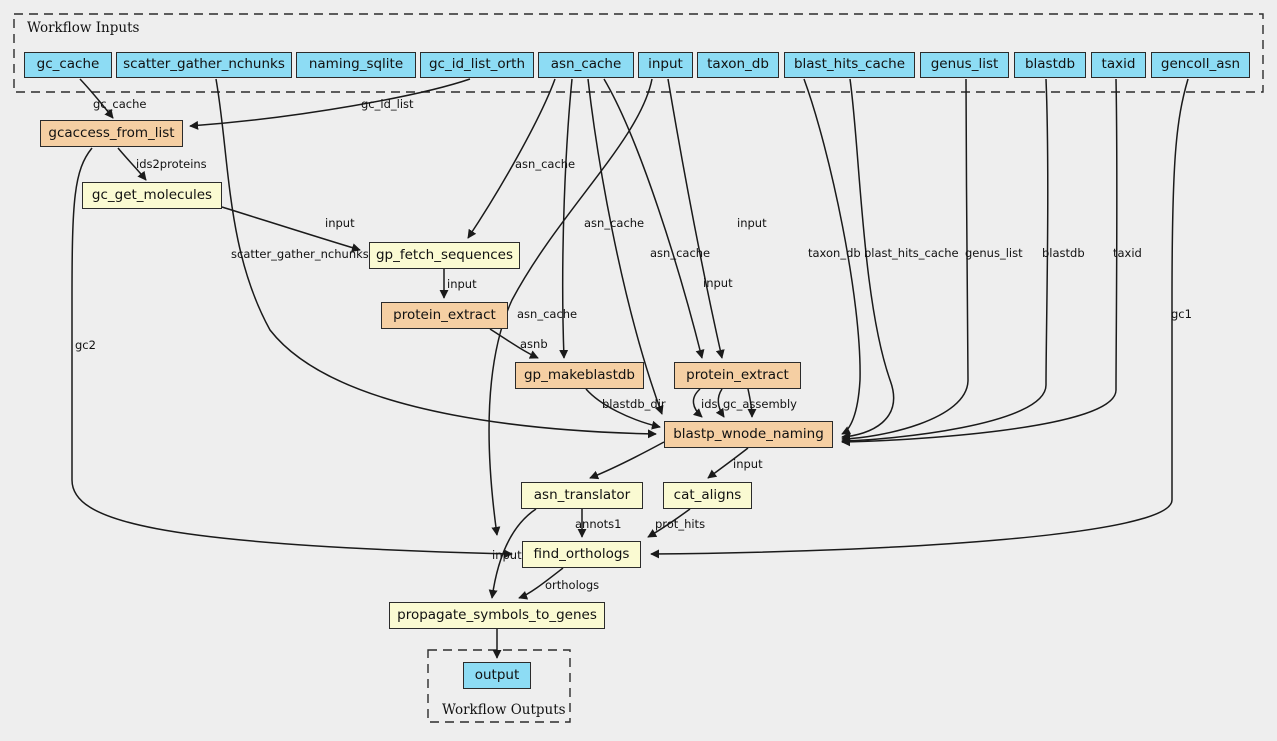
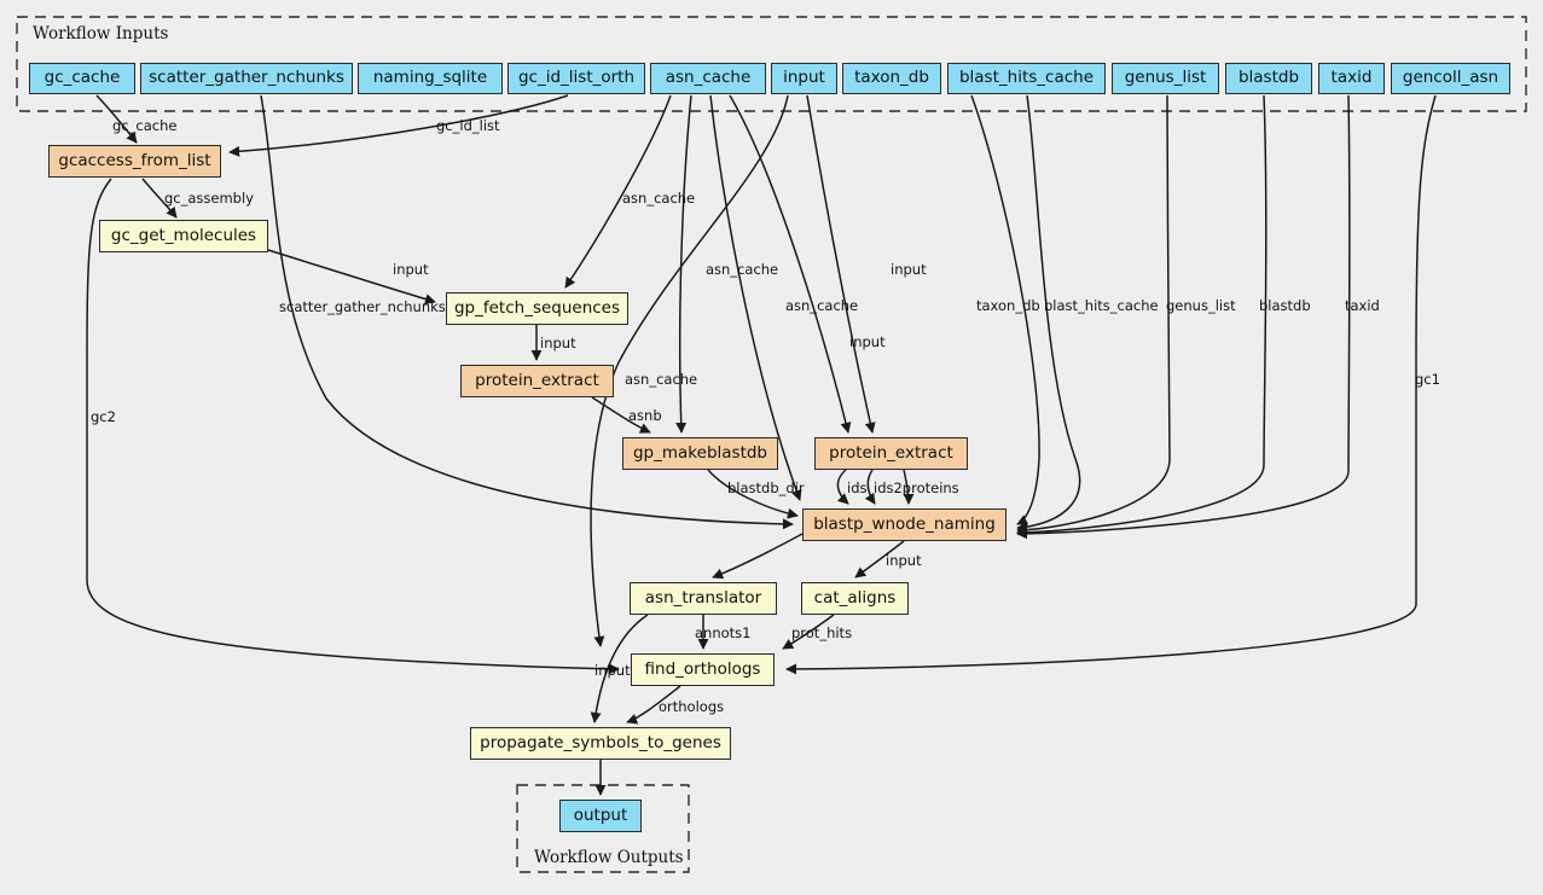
  Workflow Inputs
  Workflow Outputs
  gc_cache
  scatter_gather_nchunks
  naming_sqlite
  gc_id_list_orth
  asn_cache
  input
  taxon_db
  blast_hits_cache
  genus_list
  blastdb
  taxid
  gencoll_asn
  gcaccess_from_list
  gc_get_molecules
  gp_fetch_sequences
  protein_extract
  gp_makeblastdb
  protein_extract
  blastp_wnode_naming
  asn_translator
  cat_aligns
  find_orthologs
  propagate_symbols_to_genes
  output
  gc_cache
  gc_id_list
  asn_cache
- ids2proteins
+ gc_assembly
  input
  asn_cache
  input
  taxon_db
  blast_hits_cache
  genus_list
  blastdb
  taxid
  scatter_gather_nchunks
  asn_cache
  input
  gc2
  gc1
  asn_cache
  input
  asnb
  blastdb_dir
  ids
- gc_assembly
+ ids2proteins
  input
  annots1
  prot_hits
  input
  orthologs
